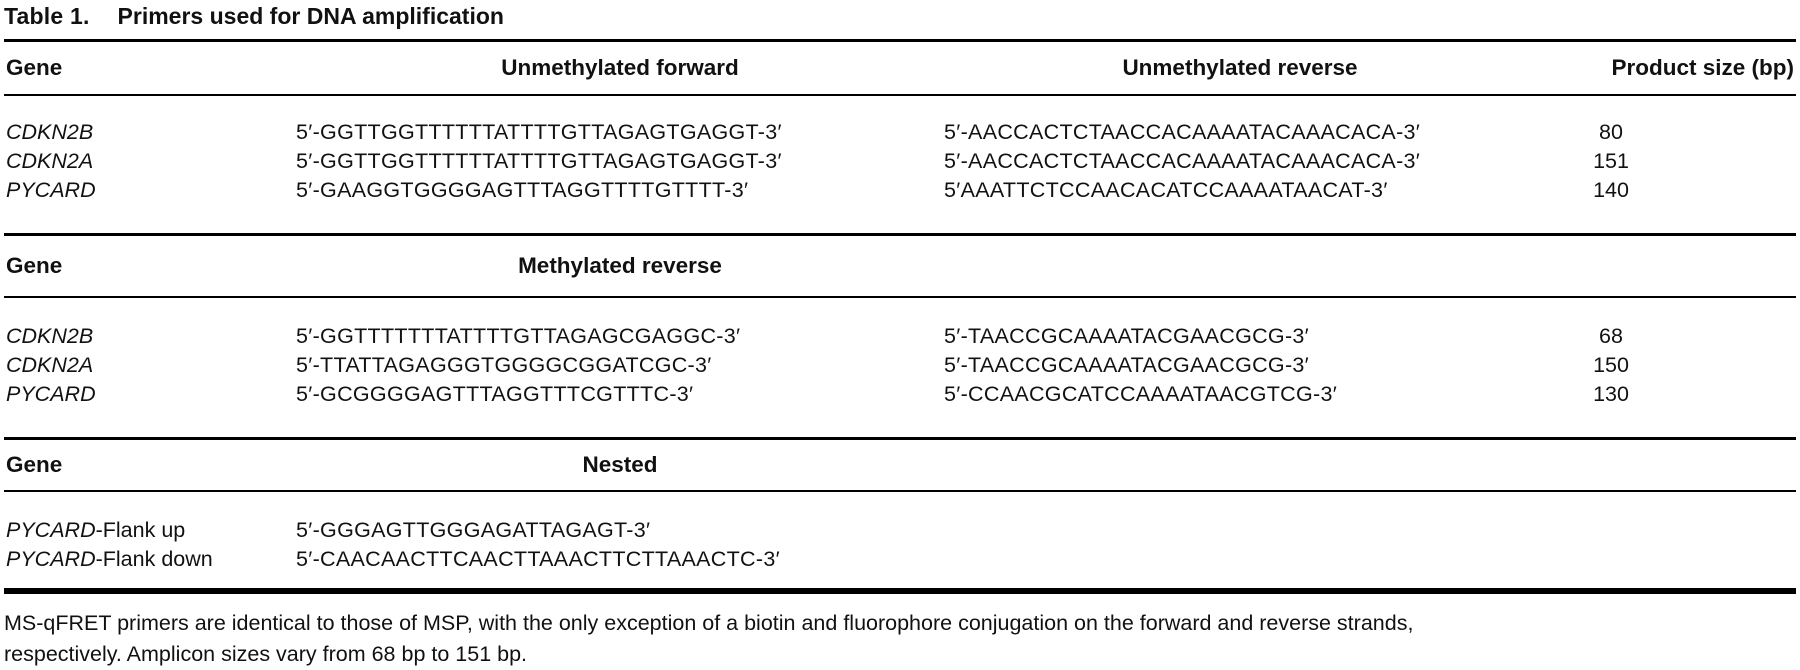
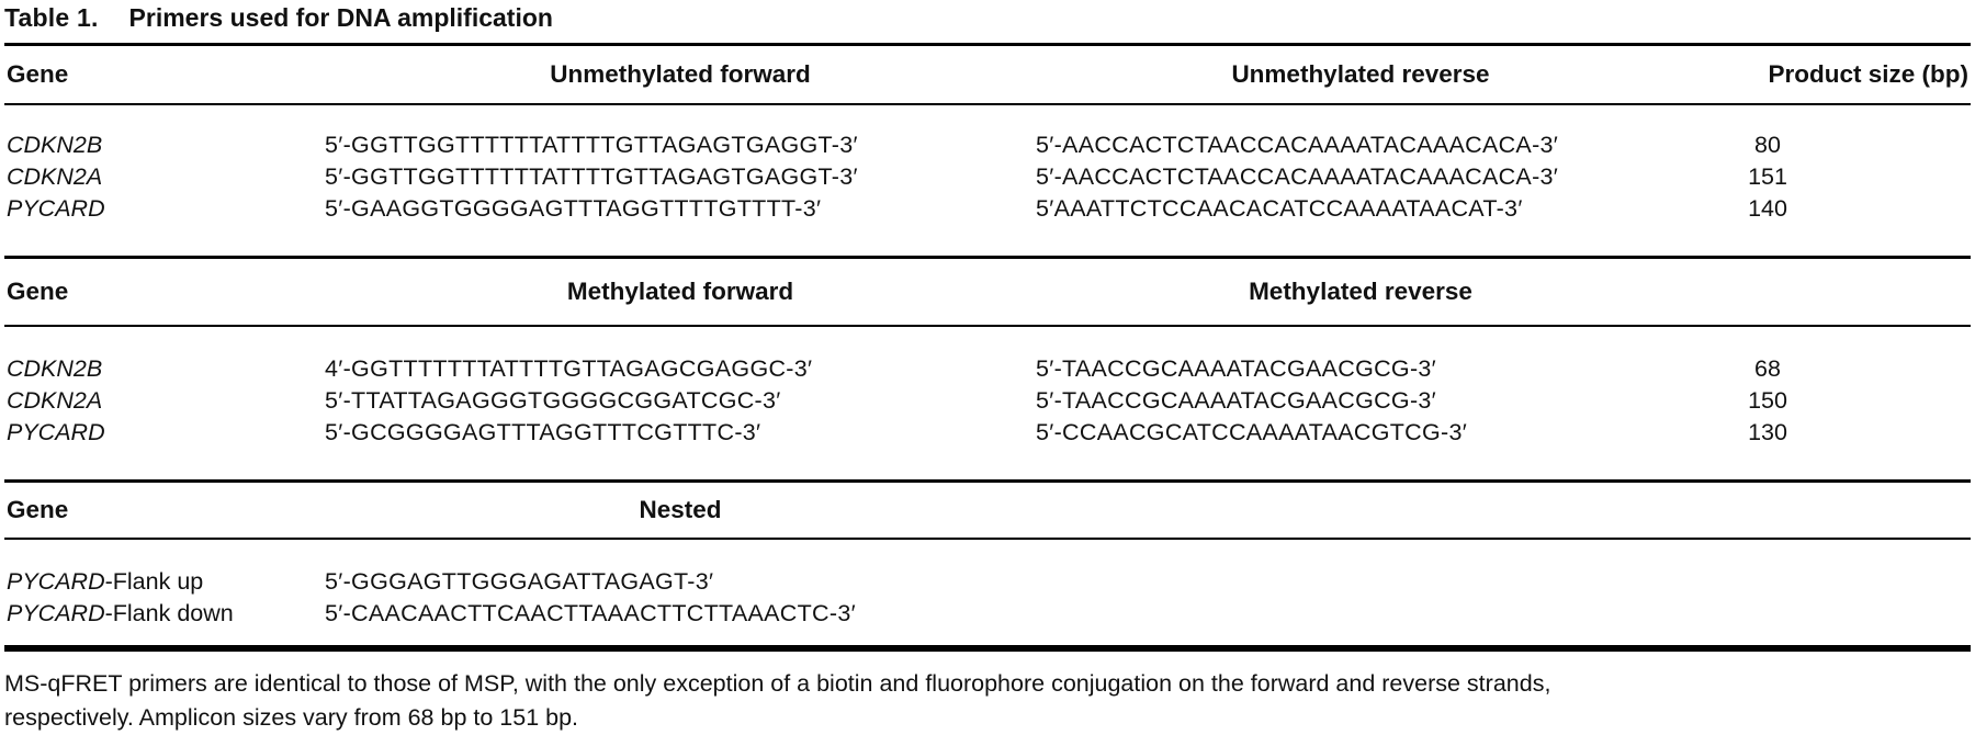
  Table 1. Primers used for DNA amplification
  Gene
  Unmethylated forward
  Unmethylated reverse
  Product size (bp)
  CDKN2B
  5′-GGTTGGTTTTTTATTTTGTTAGAGTGAGGT-3′
  5′-AACCACTCTAACCACAAAATACAAACACA-3′
  80
  CDKN2A
  5′-GGTTGGTTTTTTATTTTGTTAGAGTGAGGT-3′
  5′-AACCACTCTAACCACAAAATACAAACACA-3′
  151
  PYCARD
  5′-GAAGGTGGGGAGTTTAGGTTTTGTTTT-3′
  5′AAATTCTCCAACACATCCAAAATAACAT-3′
  140
  Gene
+ Methylated forward
  Methylated reverse
  CDKN2B
- 5′-GGTTTTTTTATTTTGTTAGAGCGAGGC-3′
+ 4′-GGTTTTTTTATTTTGTTAGAGCGAGGC-3′
  5′-TAACCGCAAAATACGAACGCG-3′
  68
  CDKN2A
  5′-TTATTAGAGGGTGGGGCGGATCGC-3′
  5′-TAACCGCAAAATACGAACGCG-3′
  150
  PYCARD
  5′-GCGGGGAGTTTAGGTTTCGTTTC-3′
  5′-CCAACGCATCCAAAATAACGTCG-3′
  130
  Gene
  Nested
  PYCARD-Flank up
  5′-GGGAGTTGGGAGATTAGAGT-3′
  PYCARD-Flank down
  5′-CAACAACTTCAACTTAAACTTCTTAAACTC-3′
  MS-qFRET primers are identical to those of MSP, with the only exception of a biotin and fluorophore conjugation on the forward and reverse strands,
  respectively. Amplicon sizes vary from 68 bp to 151 bp.
